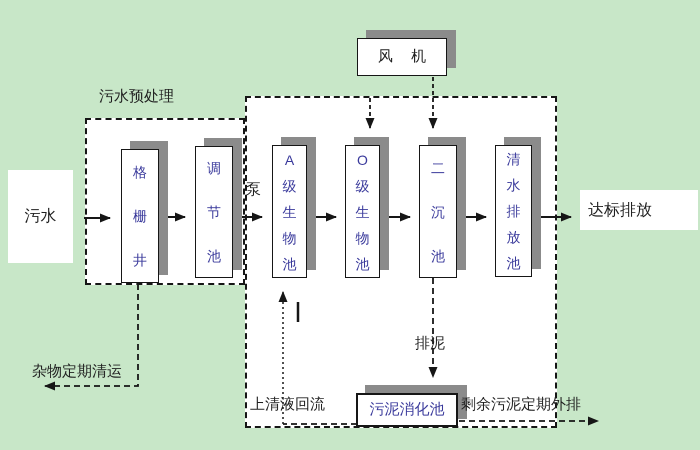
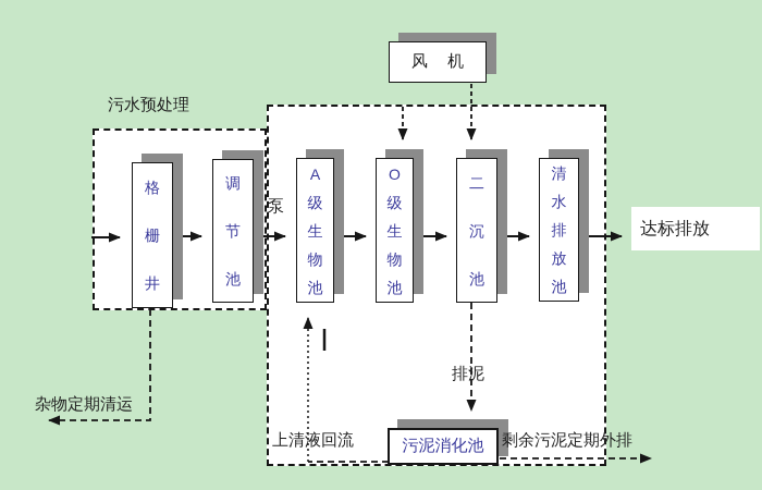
- 污水
  达标排放
  格栅井
  调节池
  A级生物池
  O级生物池
  二沉池
  清水排放池
  风 机
  污泥消化池
  污水预处理
  泵
  杂物定期清运
  上清液回流
  排泥
  剩余污泥定期外排
